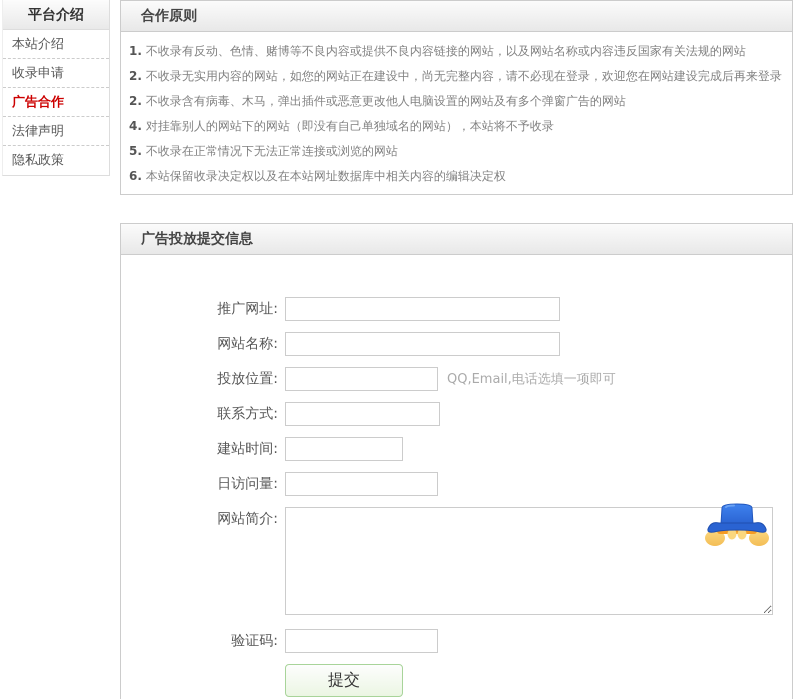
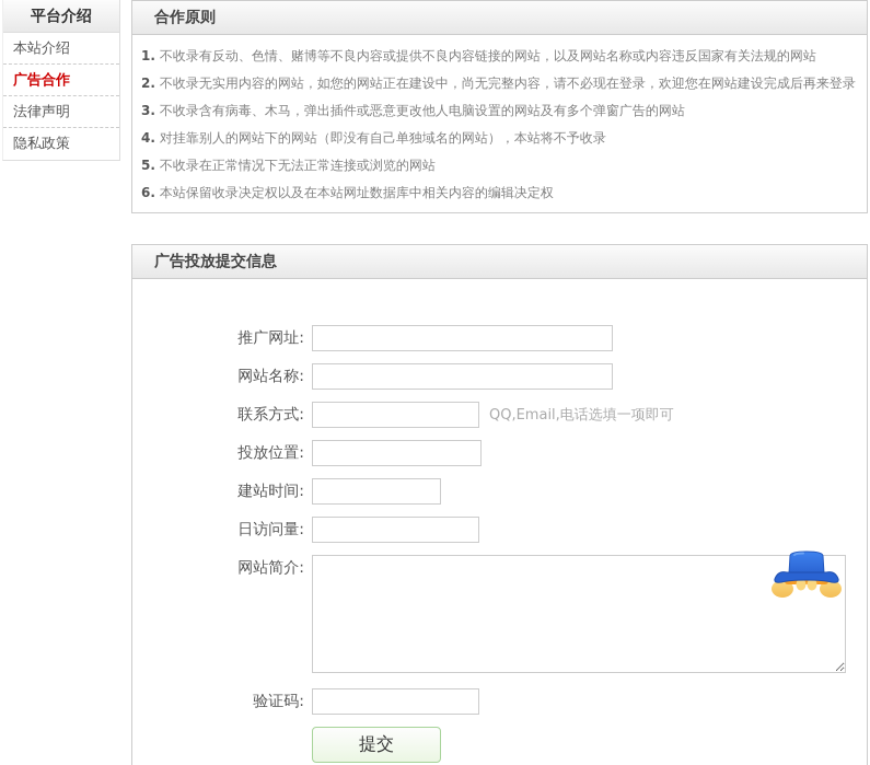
  平台介绍
  本站介绍
- 收录申请
  广告合作
  法律声明
  隐私政策
  合作原则
  1. 不收录有反动、色情、赌博等不良内容或提供不良内容链接的网站，以及网站名称或内容违反国家有关法规的网站
  2. 不收录无实用内容的网站，如您的网站正在建设中，尚无完整内容，请不必现在登录，欢迎您在网站建设完成后再来登录
- 2. 不收录含有病毒、木马，弹出插件或恶意更改他人电脑设置的网站及有多个弹窗广告的网站
+ 3. 不收录含有病毒、木马，弹出插件或恶意更改他人电脑设置的网站及有多个弹窗广告的网站
  4. 对挂靠别人的网站下的网站（即没有自己单独域名的网站），本站将不予收录
  5. 不收录在正常情况下无法正常连接或浏览的网站
  6. 本站保留收录决定权以及在本站网址数据库中相关内容的编辑决定权
  广告投放提交信息
  推广网址:
  网站名称:
- 投放位置:
+ 联系方式:
  QQ,Email,电话选填一项即可
- 联系方式:
+ 投放位置:
  建站时间:
  日访问量:
  网站简介:
  验证码:
  提交
